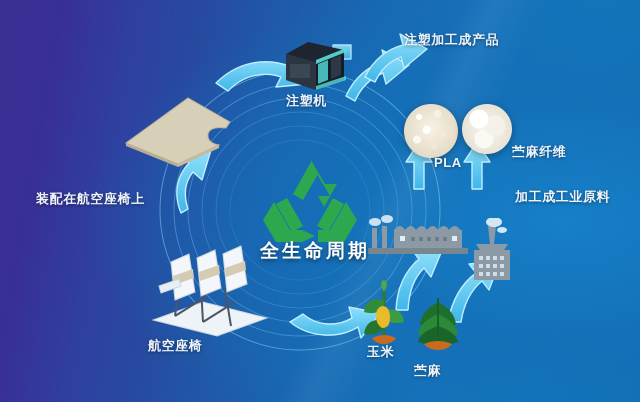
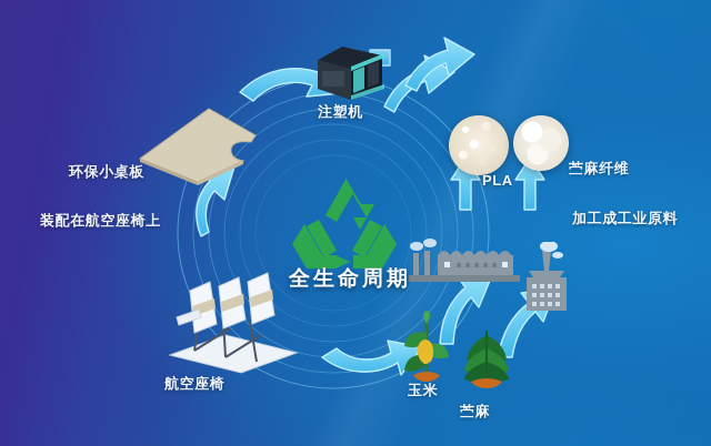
  注塑机
+ 环保小桌板
  装配在航空座椅上
  航空座椅
  玉米
  苎麻
  PLA
  苎麻纤维
  加工成工业原料
- 注塑加工成产品
  全生命周期
